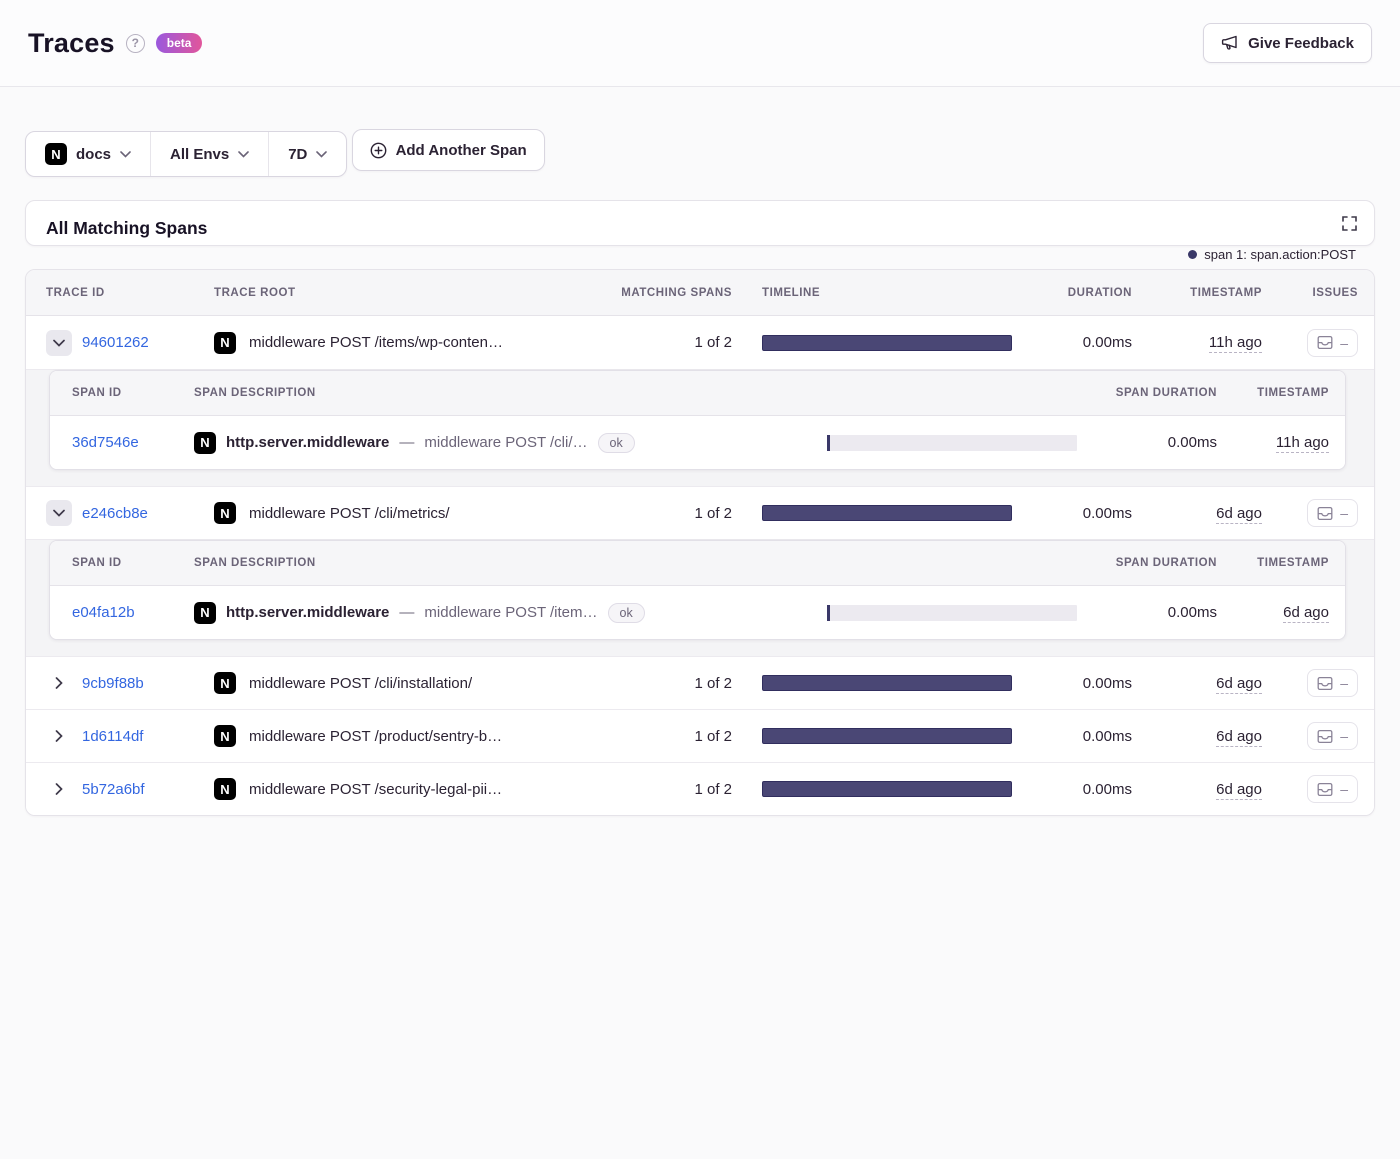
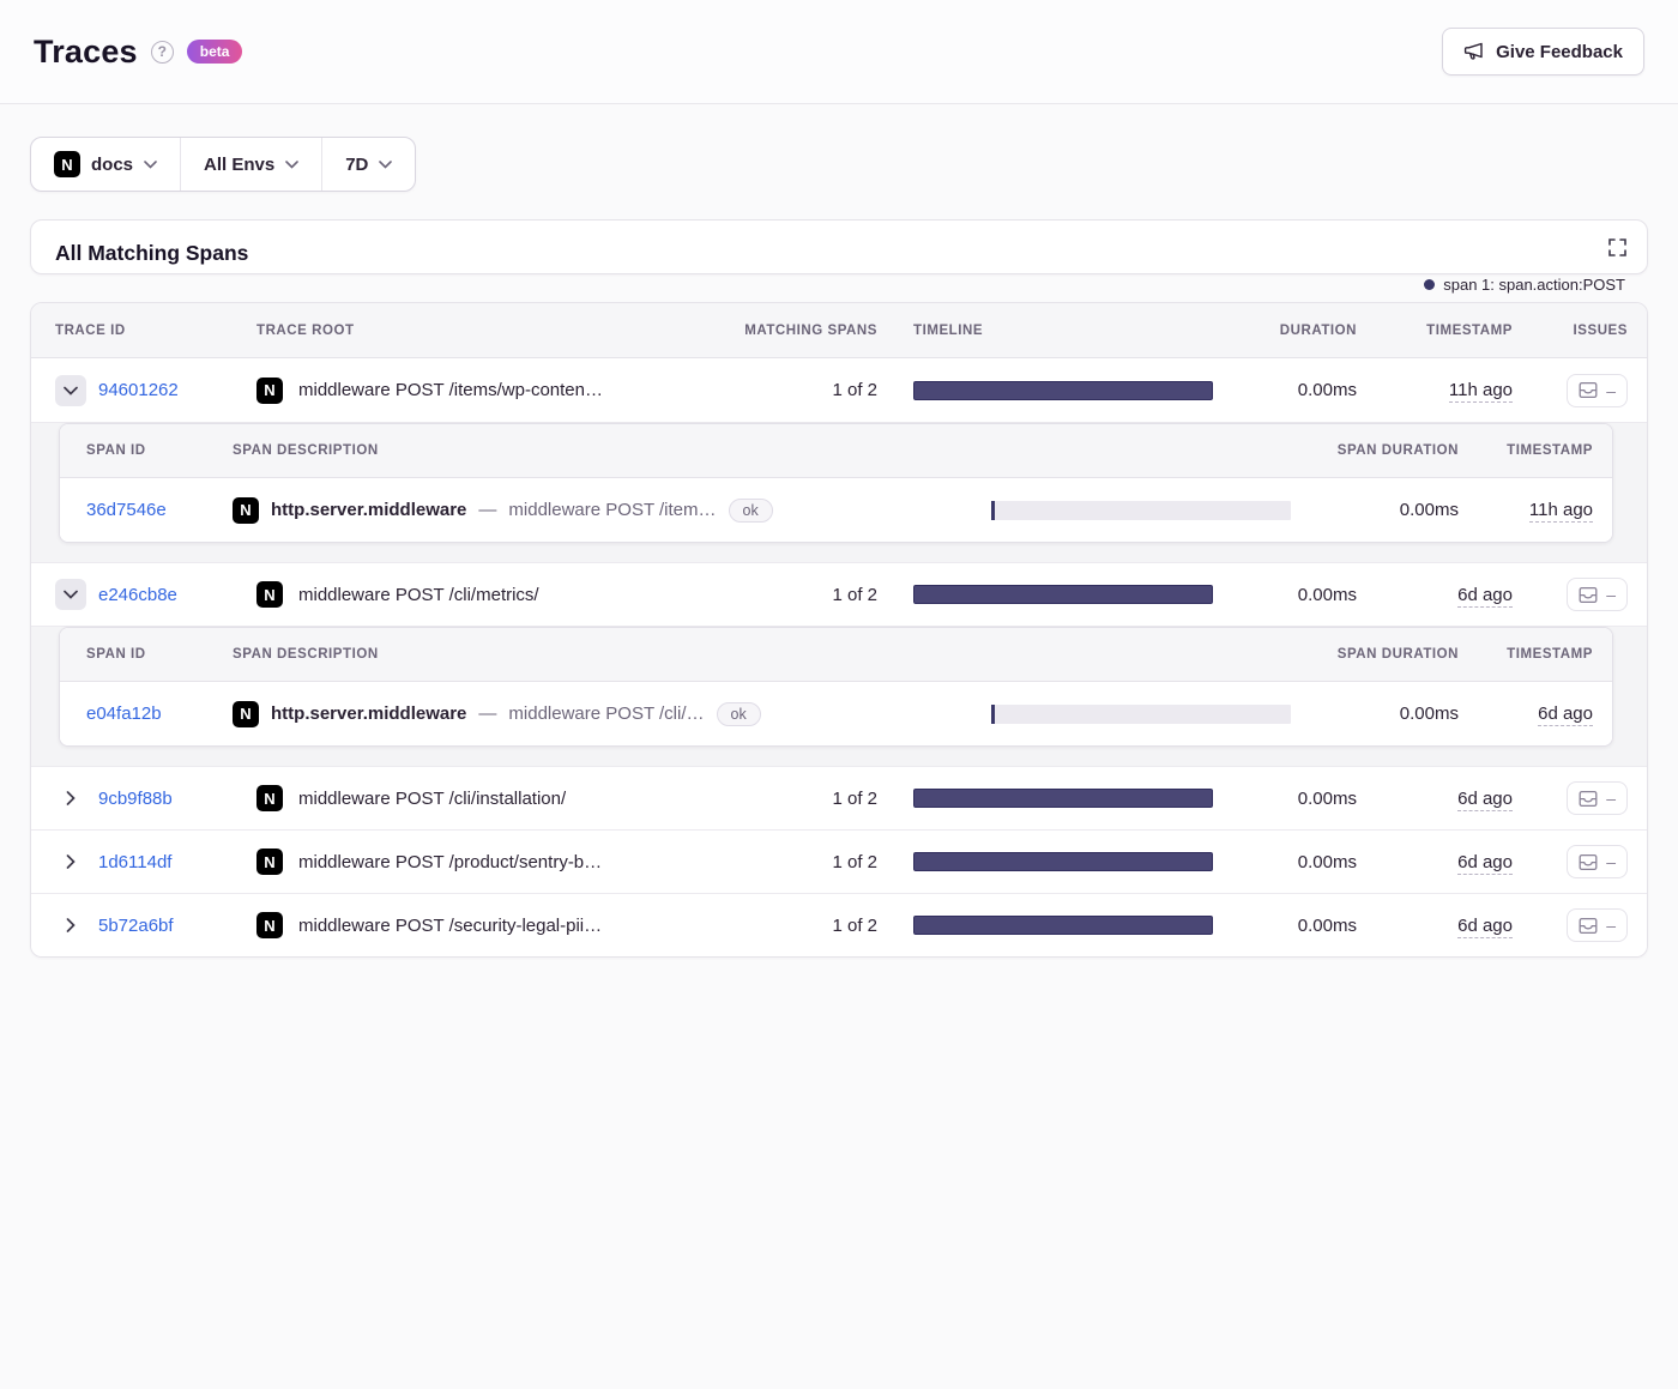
  Traces
  ?
  beta
  Give Feedback
  N
  docs
  All Envs
  7D
- Add Another Span
  All Matching Spans
  span 1: span.action:POST
  TRACE ID
  TRACE ROOT
  MATCHING SPANS
  TIMELINE
  DURATION
  TIMESTAMP
  ISSUES
  94601262
  N
  middleware POST /items/wp-conten…
  1 of 2
  0.00ms
  11h ago
  –
  SPAN ID
  SPAN DESCRIPTION
  SPAN DURATION
  TIMESTAMP
  36d7546e
  N
  http.server.middleware
  —
- middleware POST /cli/…
+ middleware POST /item…
  ok
  0.00ms
  11h ago
  e246cb8e
  N
  middleware POST /cli/metrics/
  1 of 2
  0.00ms
  6d ago
  –
  SPAN ID
  SPAN DESCRIPTION
  SPAN DURATION
  TIMESTAMP
  e04fa12b
  N
  http.server.middleware
  —
- middleware POST /item…
+ middleware POST /cli/…
  ok
  0.00ms
  6d ago
  9cb9f88b
  N
  middleware POST /cli/installation/
  1 of 2
  0.00ms
  6d ago
  –
  1d6114df
  N
  middleware POST /product/sentry-b…
  1 of 2
  0.00ms
  6d ago
  –
  5b72a6bf
  N
  middleware POST /security-legal-pii…
  1 of 2
  0.00ms
  6d ago
  –
